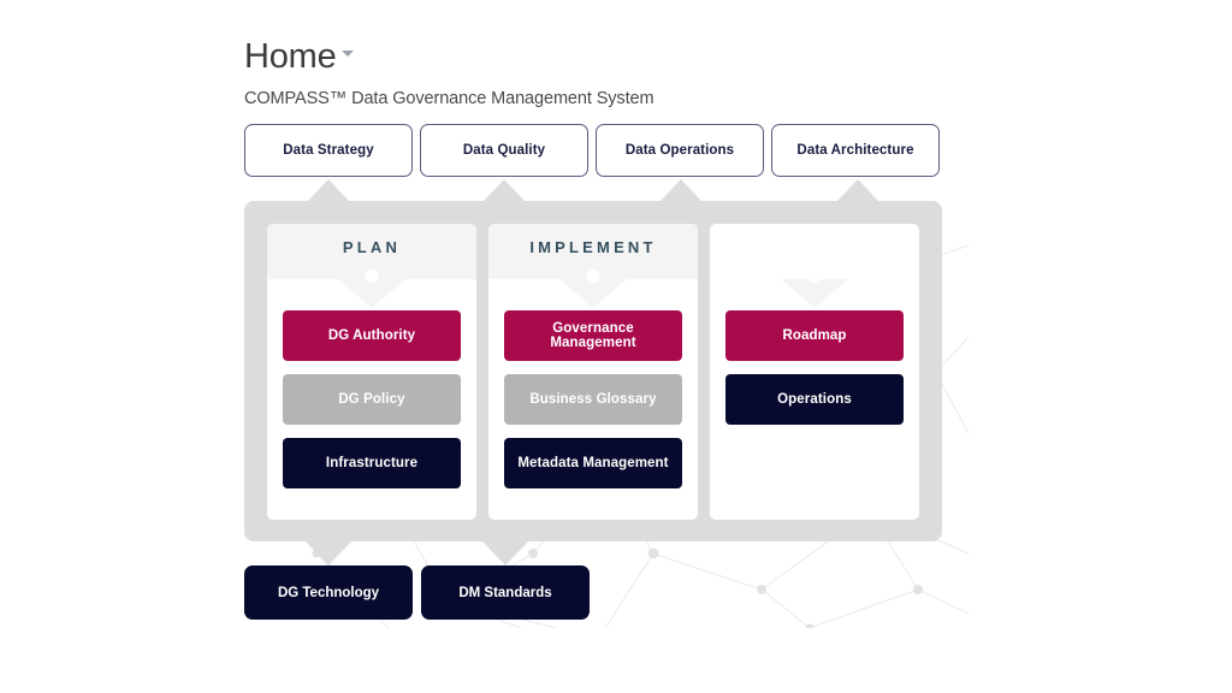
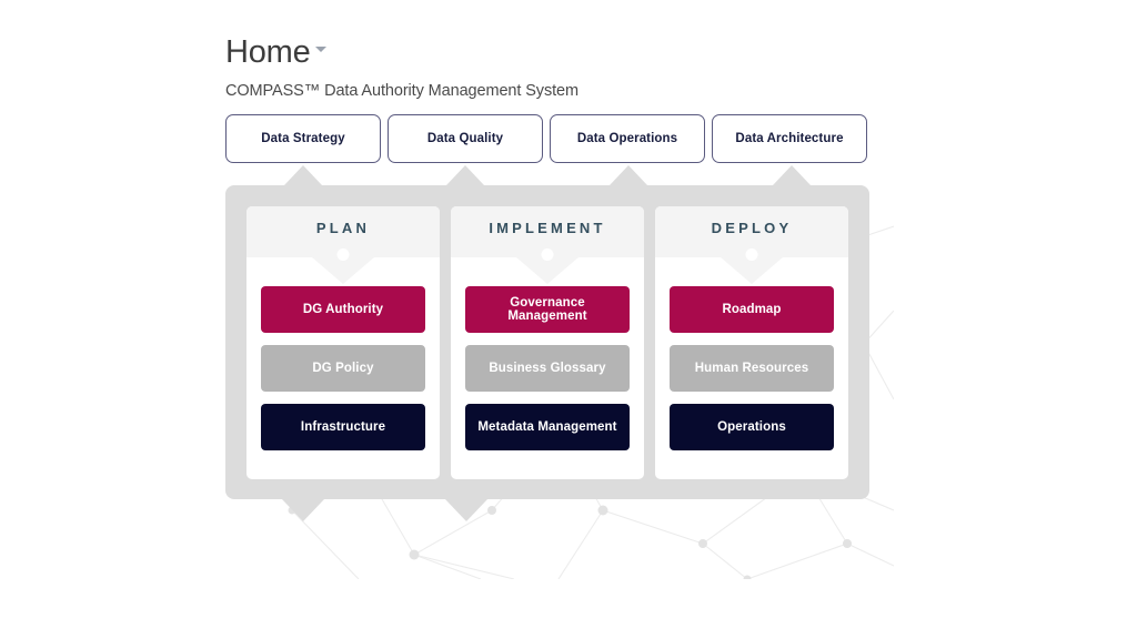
  Home
- COMPASS™ Data Governance Management System
+ COMPASS™ Data Authority Management System
  Data Strategy
  Data Quality
  Data Operations
  Data Architecture
  PLAN
  DG Authority
  DG Policy
  Infrastructure
  IMPLEMENT
  Governance Management
  Business Glossary
  Metadata Management
+ DEPLOY
  Roadmap
+ Human Resources
  Operations
- DG Technology
- DM Standards
